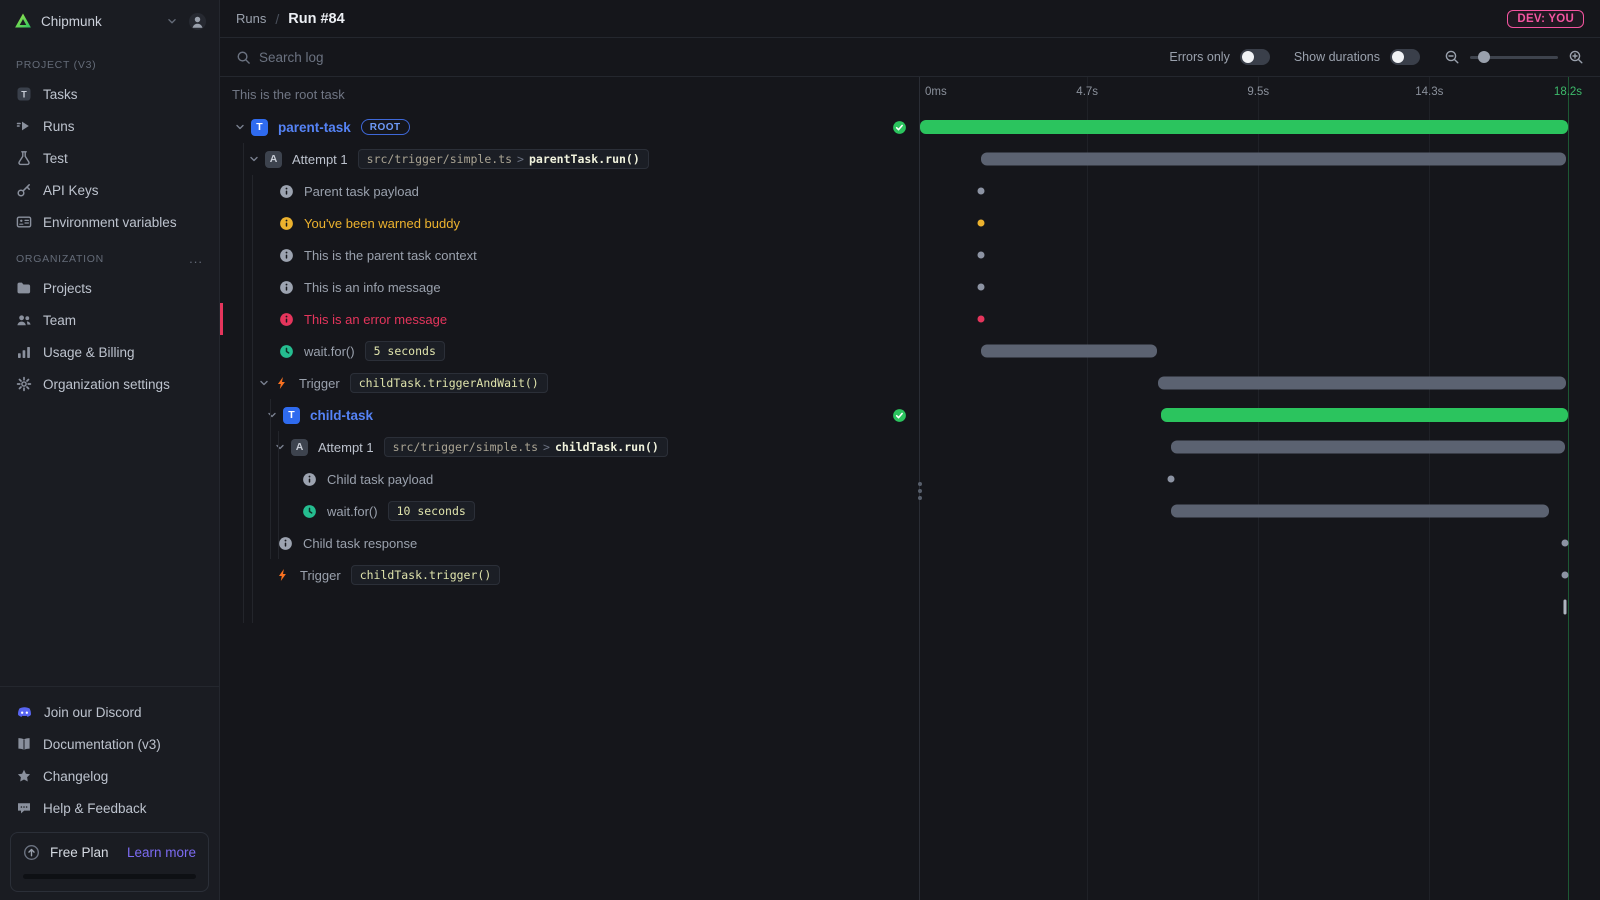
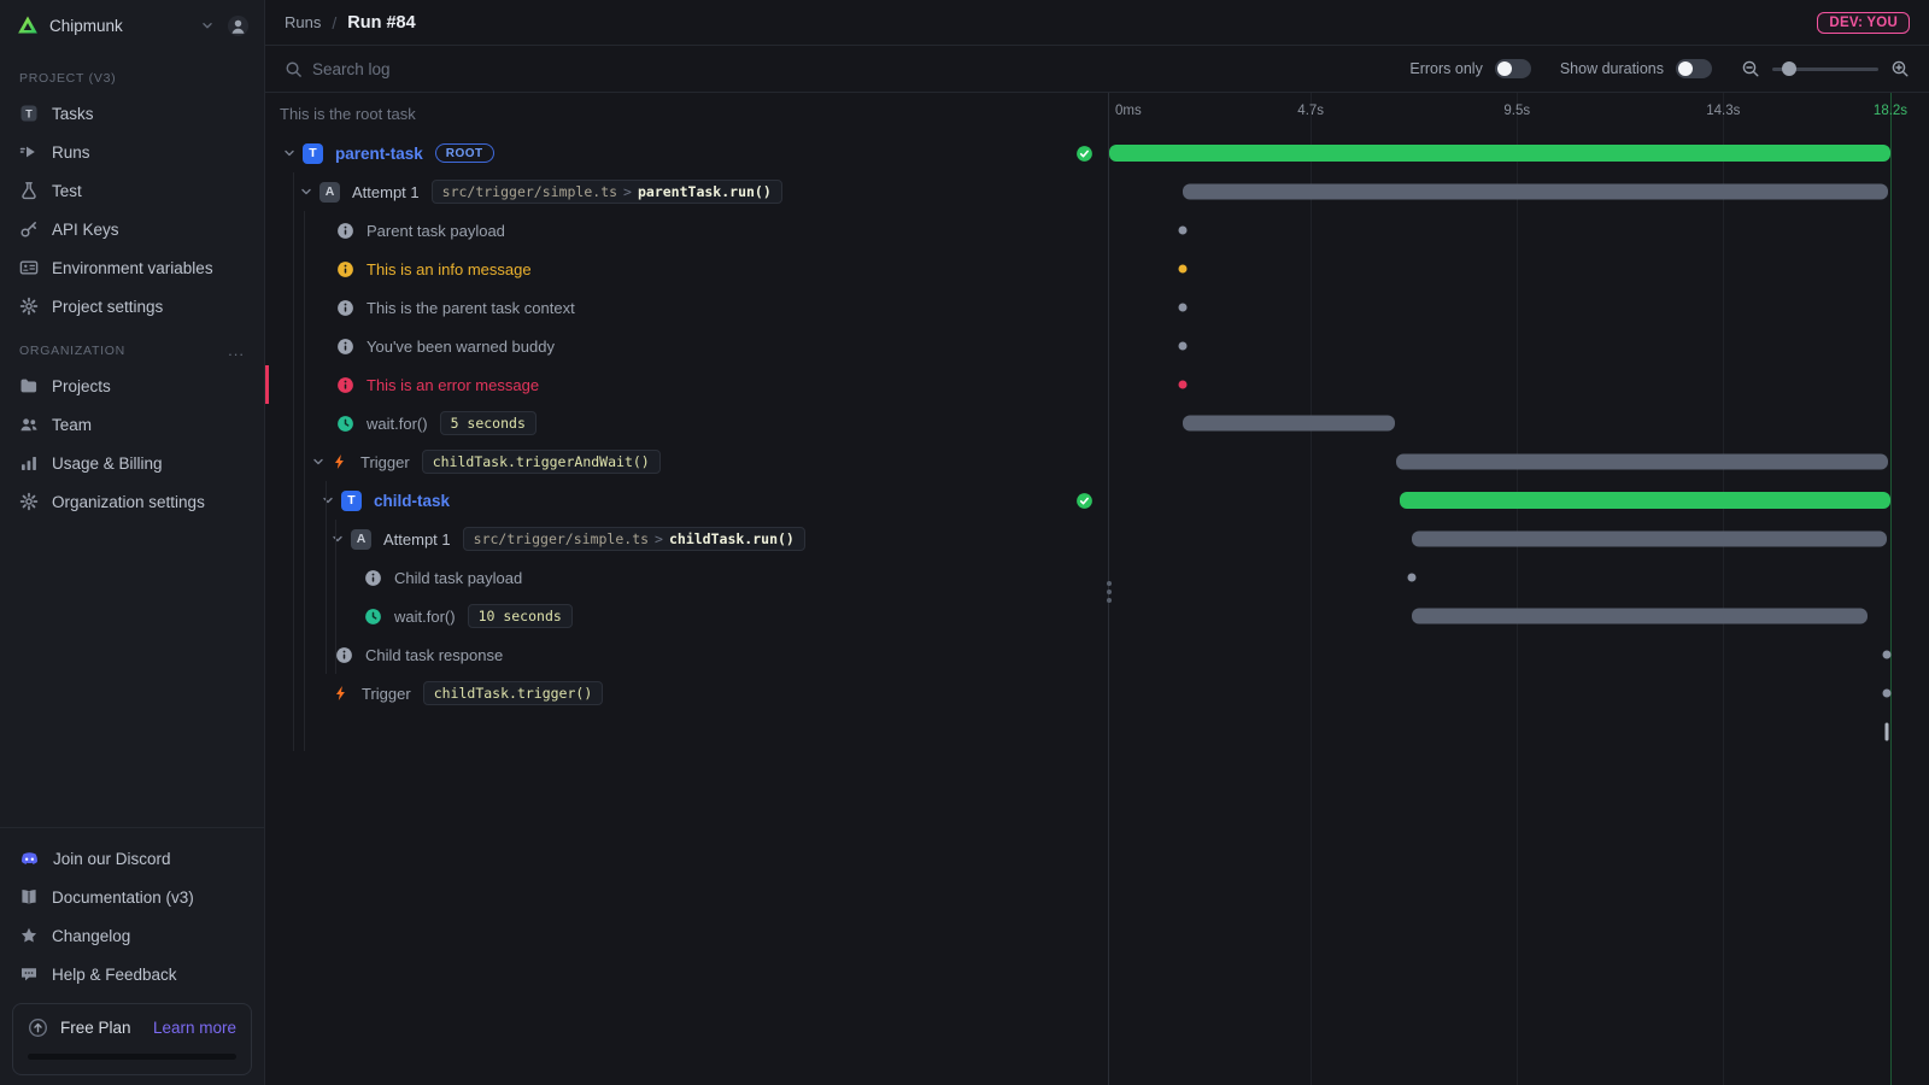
  Chipmunk
  PROJECT (V3)
  T
  Tasks
  Runs
  Test
  API Keys
  Environment variables
+ Project settings
  ORGANIZATION
  ...
  Projects
  Team
  Usage & Billing
  Organization settings
  Join our Discord
  Documentation (v3)
  Changelog
  Help & Feedback
  Free Plan
  Learn more
  Runs
  /
  Run #84
  DEV: YOU
  Search log
  Errors only
  Show durations
  This is the root task
  T
  parent-task
  ROOT
  A
  Attempt 1
  src/trigger/simple.ts > parentTask.run()
  Parent task payload
- You've been warned buddy
+ This is an info message
  This is the parent task context
- This is an info message
+ You've been warned buddy
  This is an error message
  wait.for()
  5 seconds
  Trigger
  childTask.triggerAndWait()
  T
  child-task
  A
  Attempt 1
  src/trigger/simple.ts > childTask.run()
  Child task payload
  wait.for()
  10 seconds
  Child task response
  Trigger
  childTask.trigger()
  0ms
  4.7s
  9.5s
  14.3s
  18.2s
